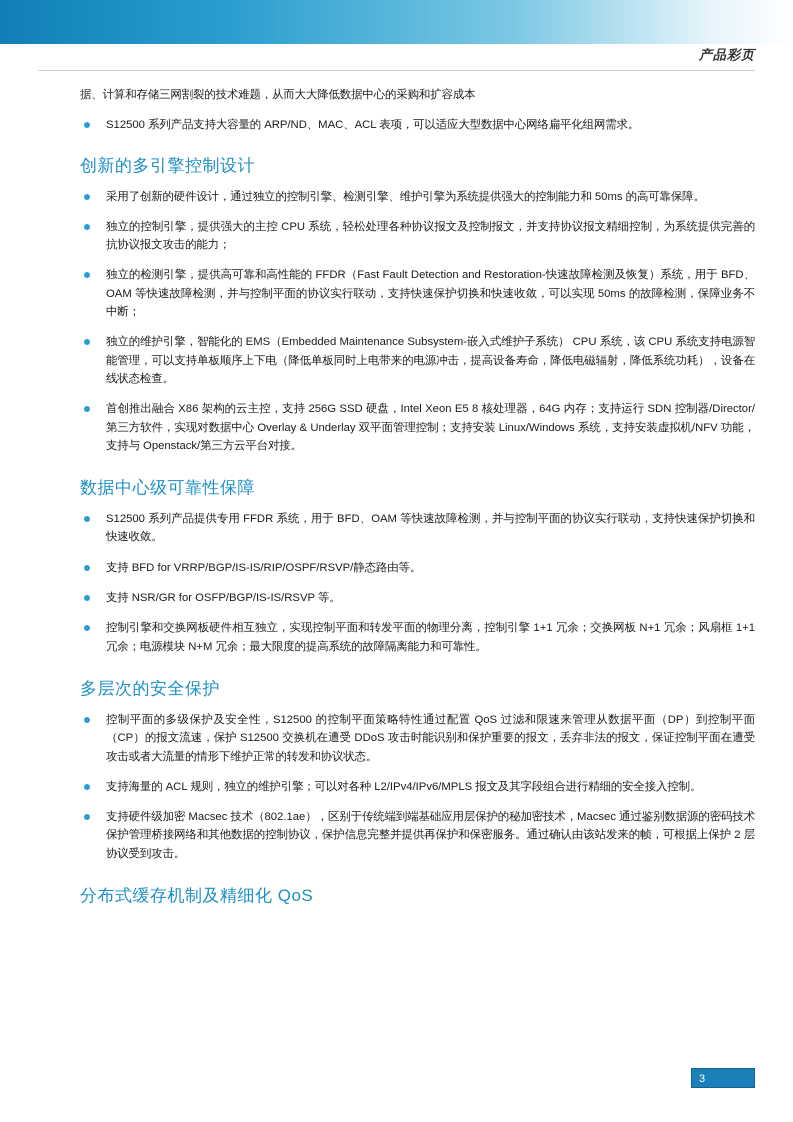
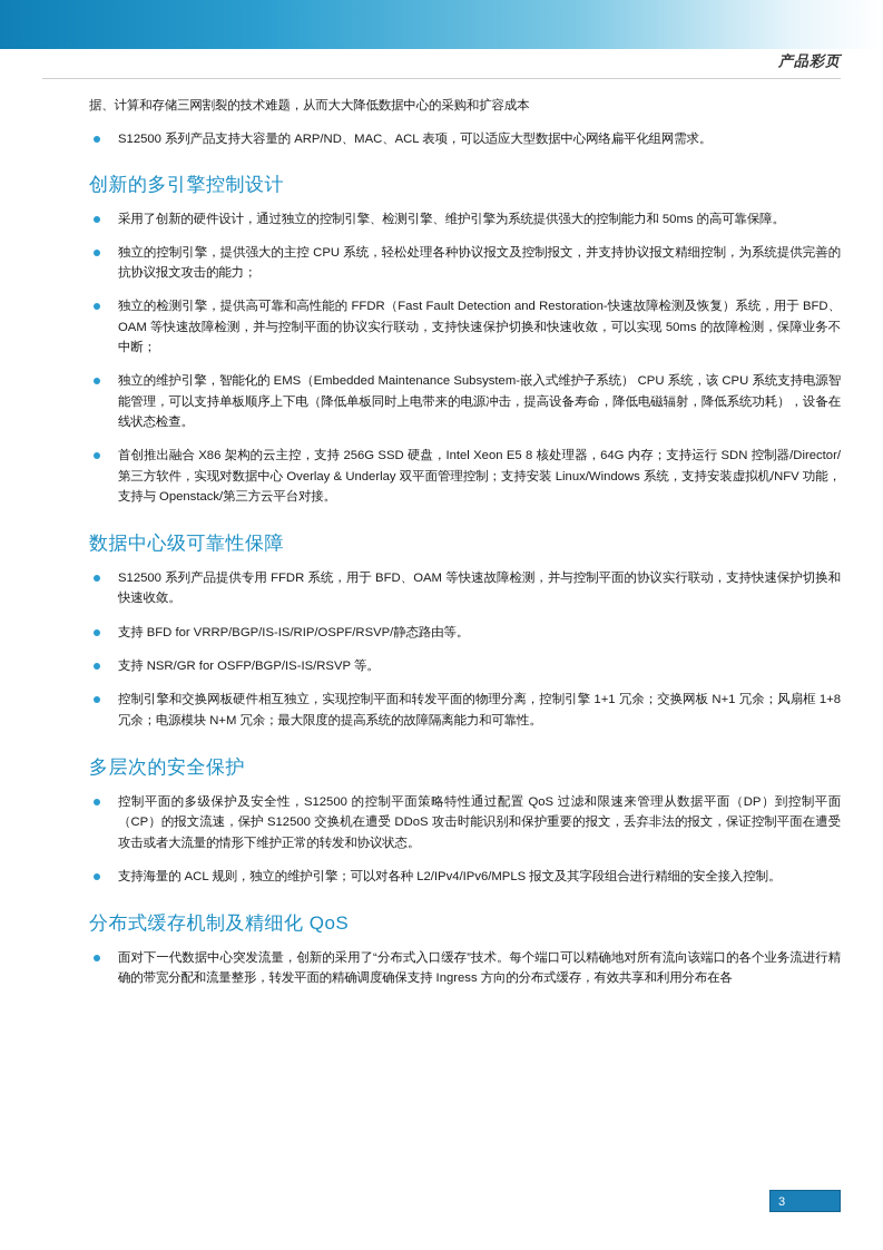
  产品彩页
  据、计算和存储三网割裂的技术难题，从而大大降低数据中心的采购和扩容成本
  S12500 系列产品支持大容量的 ARP/ND、MAC、ACL 表项，可以适应大型数据中心网络扁平化组网需求。
  创新的多引擎控制设计
  采用了创新的硬件设计，通过独立的控制引擎、检测引擎、维护引擎为系统提供强大的控制能力和 50ms 的高可靠保障。
  独立的控制引擎，提供强大的主控 CPU 系统，轻松处理各种协议报文及控制报文，并支持协议报文精细控制，为系统提供完善的抗协议报文攻击的能力；
  独立的检测引擎，提供高可靠和高性能的 FFDR（Fast Fault Detection and Restoration-快速故障检测及恢复）系统，用于 BFD、OAM 等快速故障检测，并与控制平面的协议实行联动，支持快速保护切换和快速收敛，可以实现 50ms 的故障检测，保障业务不中断；
  独立的维护引擎，智能化的 EMS（Embedded Maintenance Subsystem-嵌入式维护子系统） CPU 系统，该 CPU 系统支持电源智能管理，可以支持单板顺序上下电（降低单板同时上电带来的电源冲击，提高设备寿命，降低电磁辐射，降低系统功耗），设备在线状态检查。
  首创推出融合 X86 架构的云主控，支持 256G SSD 硬盘，Intel Xeon E5 8 核处理器，64G 内存；支持运行 SDN 控制器/Director/第三方软件，实现对数据中心 Overlay & Underlay 双平面管理控制；支持安装 Linux/Windows 系统，支持安装虚拟机/NFV 功能，支持与 Openstack/第三方云平台对接。
  数据中心级可靠性保障
  S12500 系列产品提供专用 FFDR 系统，用于 BFD、OAM 等快速故障检测，并与控制平面的协议实行联动，支持快速保护切换和快速收敛。
  支持 BFD for VRRP/BGP/IS-IS/RIP/OSPF/RSVP/静态路由等。
  支持 NSR/GR for OSFP/BGP/IS-IS/RSVP 等。
- 控制引擎和交换网板硬件相互独立，实现控制平面和转发平面的物理分离，控制引擎 1+1 冗余；交换网板 N+1 冗余；风扇框 1+1 冗余；电源模块 N+M 冗余；最大限度的提高系统的故障隔离能力和可靠性。
+ 控制引擎和交换网板硬件相互独立，实现控制平面和转发平面的物理分离，控制引擎 1+1 冗余；交换网板 N+1 冗余；风扇框 1+8 冗余；电源模块 N+M 冗余；最大限度的提高系统的故障隔离能力和可靠性。
  多层次的安全保护
  控制平面的多级保护及安全性，S12500 的控制平面策略特性通过配置 QoS 过滤和限速来管理从数据平面（DP）到控制平面（CP）的报文流速，保护 S12500 交换机在遭受 DDoS 攻击时能识别和保护重要的报文，丢弃非法的报文，保证控制平面在遭受攻击或者大流量的情形下维护正常的转发和协议状态。
  支持海量的 ACL 规则，独立的维护引擎；可以对各种 L2/IPv4/IPv6/MPLS 报文及其字段组合进行精细的安全接入控制。
- 支持硬件级加密 Macsec 技术（802.1ae），区别于传统端到端基础应用层保护的秘加密技术，Macsec 通过鉴别数据源的密码技术保护管理桥接网络和其他数据的控制协议，保护信息完整并提供再保护和保密服务。通过确认由该站发来的帧，可根据上保护 2 层协议受到攻击。
  分布式缓存机制及精细化 QoS
+ 面对下一代数据中心突发流量，创新的采用了“分布式入口缓存”技术。每个端口可以精确地对所有流向该端口的各个业务流进行精确的带宽分配和流量整形，转发平面的精确调度确保支持 Ingress 方向的分布式缓存，有效共享和利用分布在各
  3
